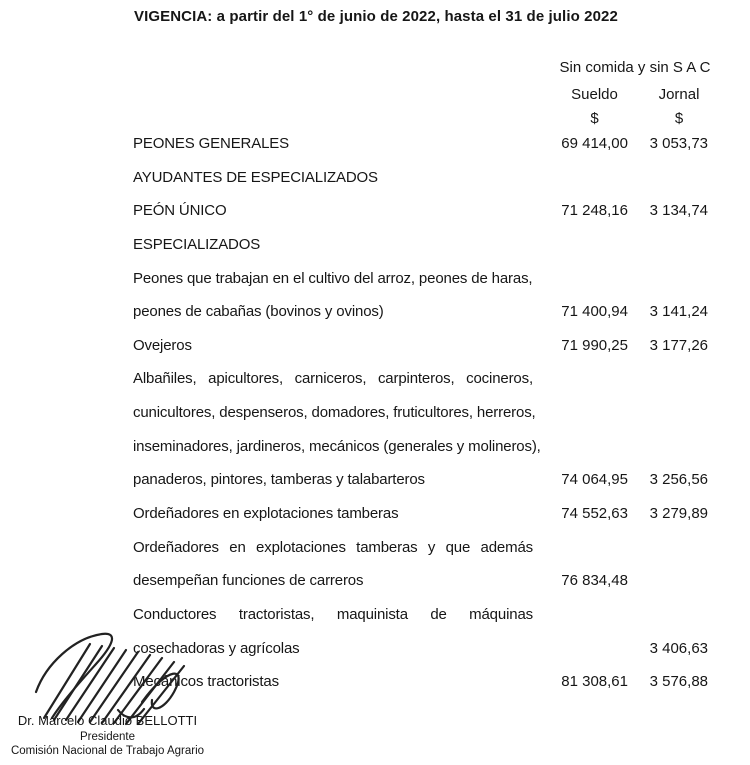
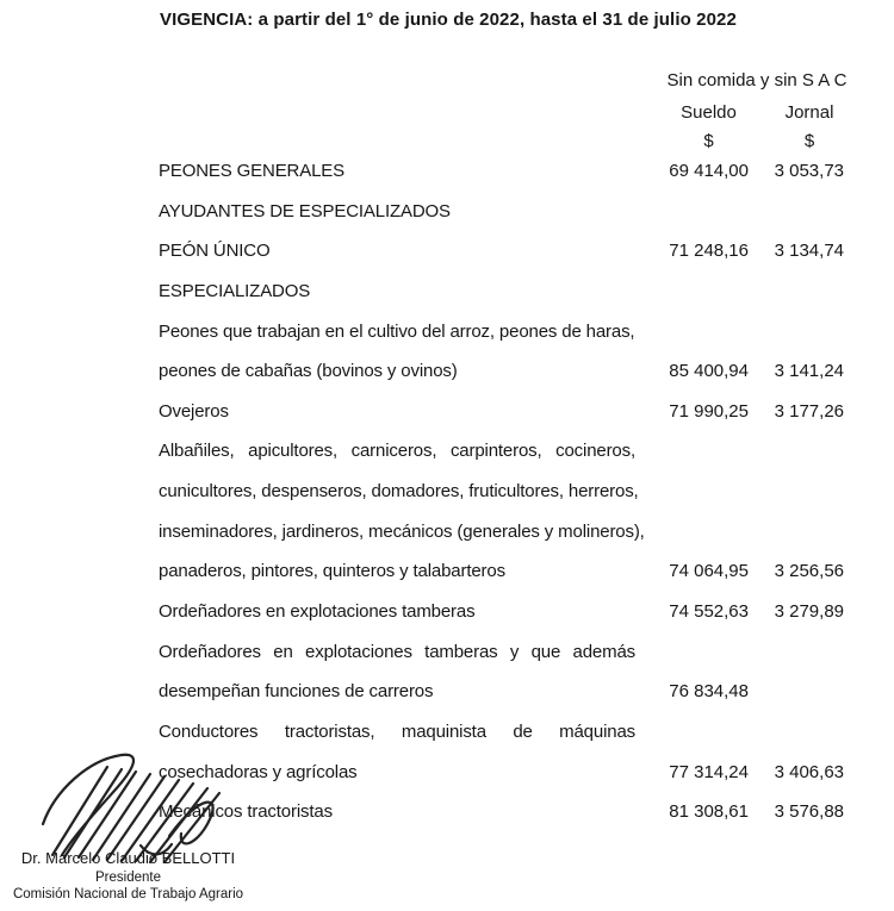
  VIGENCIA: a partir del 1° de junio de 2022, hasta el 31 de julio 2022
  Sin comida y sin S A C
  Sueldo
  Jornal
  $
  $
  PEONES GENERALES
  69 414,00
  3 053,73
  AYUDANTES DE ESPECIALIZADOS
  PEÓN ÚNICO
  71 248,16
  3 134,74
  ESPECIALIZADOS
  Peones que trabajan en el cultivo del arroz, peones de haras,
  peones de cabañas (bovinos y ovinos)
- 71 400,94
+ 85 400,94
  3 141,24
  Ovejeros
  71 990,25
  3 177,26
  Albañiles, apicultores, carniceros, carpinteros, cocineros,
  cunicultores, despenseros, domadores, fruticultores, herreros,
  inseminadores, jardineros, mecánicos (generales y molineros),
- panaderos, pintores, tamberas y talabarteros
+ panaderos, pintores, quinteros y talabarteros
  74 064,95
  3 256,56
  Ordeñadores en explotaciones tamberas
  74 552,63
  3 279,89
  Ordeñadores en explotaciones tamberas y que además
  desempeñan funciones de carreros
  76 834,48
  Conductores tractoristas, maquinista de máquinas
  cosechadoras y agrícolas
+ 77 314,24
  3 406,63
  Mecáncos tractoristas
  81 308,61
  3 576,88
  Dr. Marcelo Claudio BELLOTTI
  Presidente
  Comisión Nacional de Trabajo Agrario
